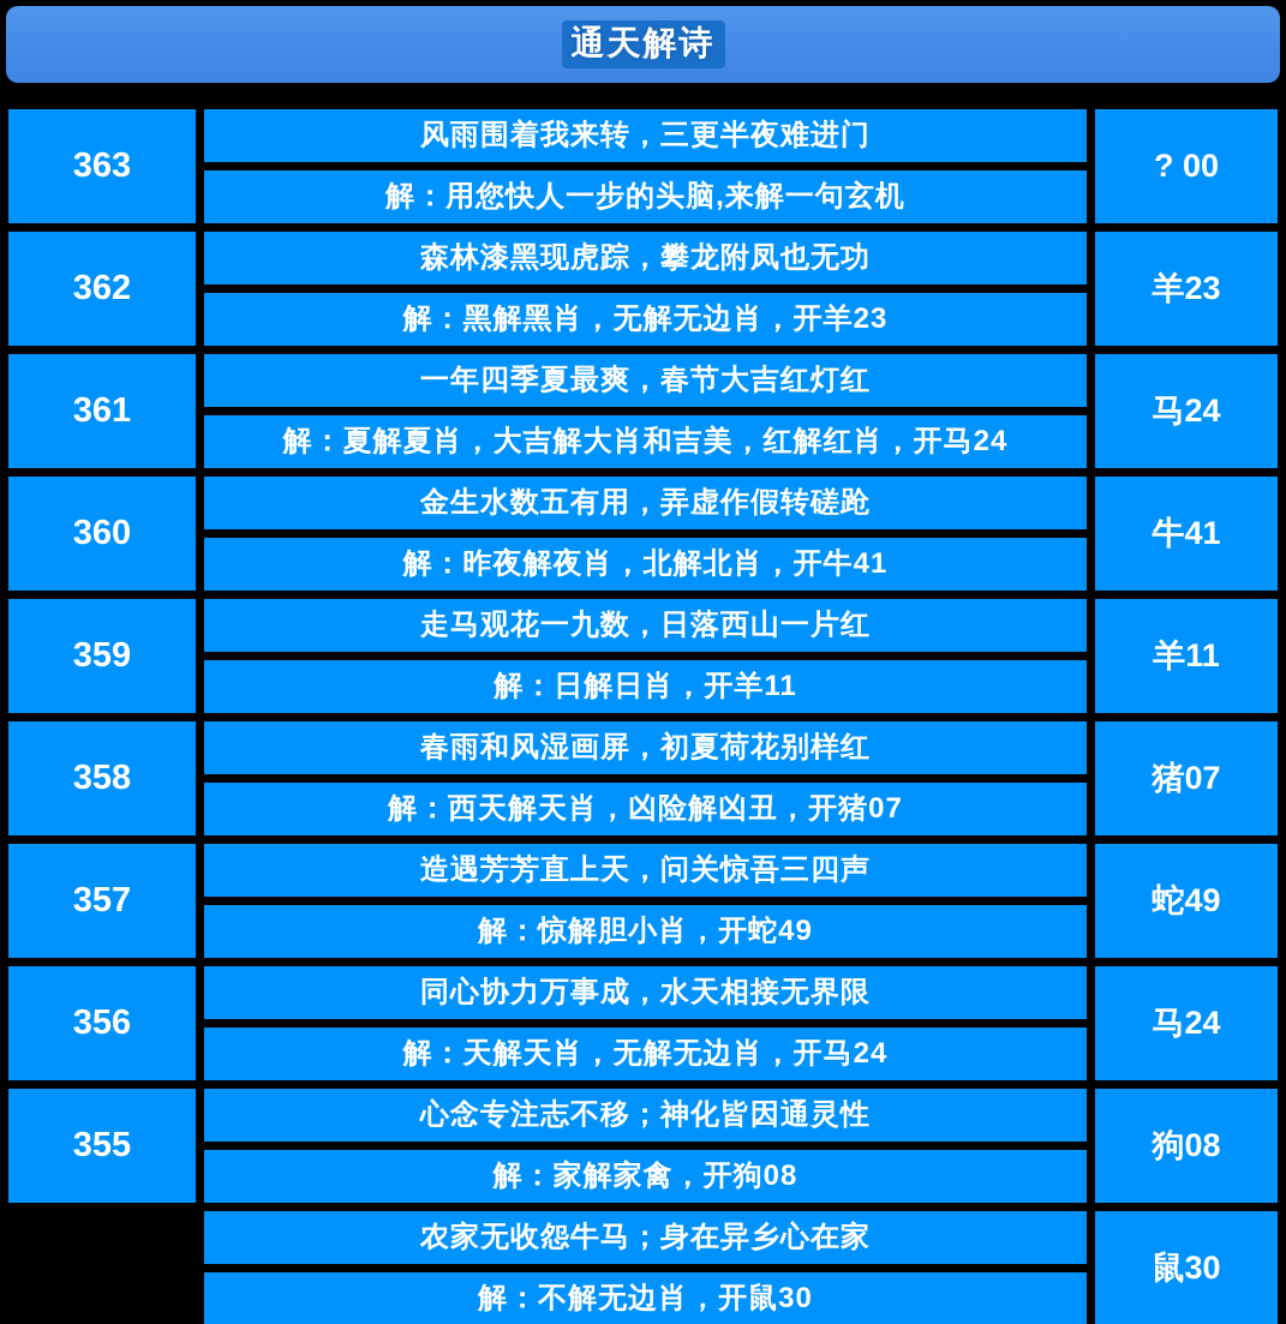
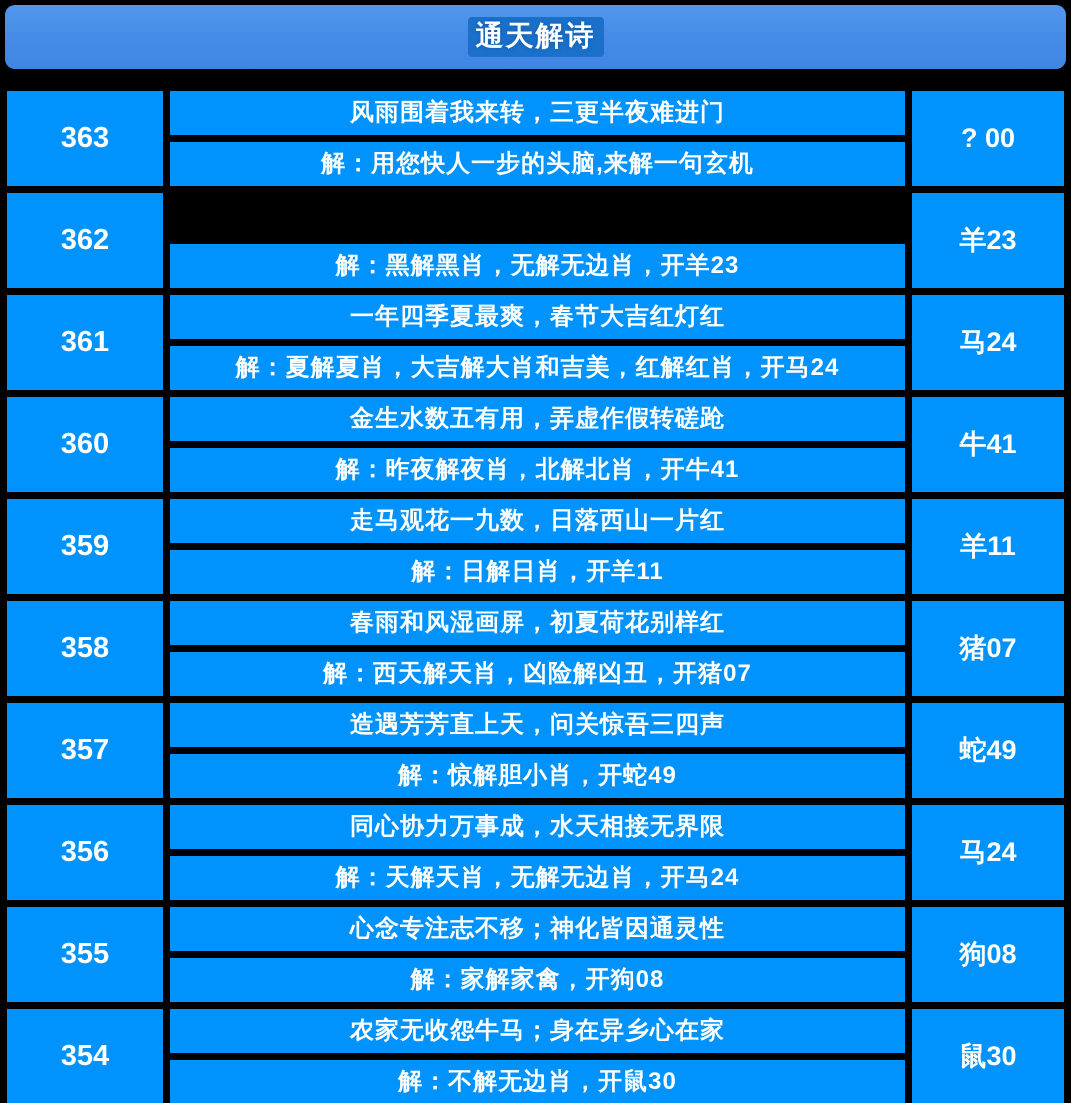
  通天解诗
  363
  风雨围着我来转，三更半夜难进门
  解：用您快人一步的头脑,来解一句玄机
  ? 00
  362
- 森林漆黑现虎踪，攀龙附凤也无功
  解：黑解黑肖，无解无边肖，开羊23
  羊23
  361
  一年四季夏最爽，春节大吉红灯红
  解：夏解夏肖，大吉解大肖和吉美，红解红肖，开马24
  马24
  360
  金生水数五有用，弄虚作假转磋跄
  解：昨夜解夜肖，北解北肖，开牛41
  牛41
  359
  走马观花一九数，日落西山一片红
  解：日解日肖，开羊11
  羊11
  358
  春雨和风湿画屏，初夏荷花别样红
  解：西天解天肖，凶险解凶丑，开猪07
  猪07
  357
  造遇芳芳直上天，问关惊吾三四声
  解：惊解胆小肖，开蛇49
  蛇49
  356
  同心协力万事成，水天相接无界限
  解：天解天肖，无解无边肖，开马24
  马24
  355
  心念专注志不移；神化皆因通灵性
  解：家解家禽，开狗08
  狗08
+ 354
  农家无收怨牛马；身在异乡心在家
  解：不解无边肖，开鼠30
  鼠30
